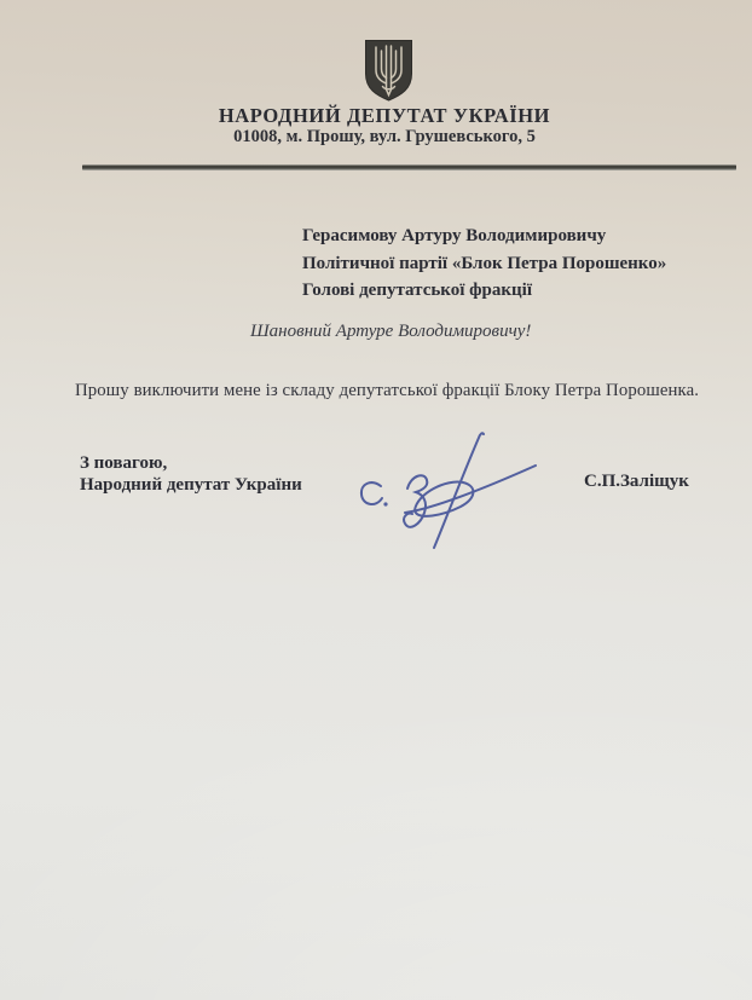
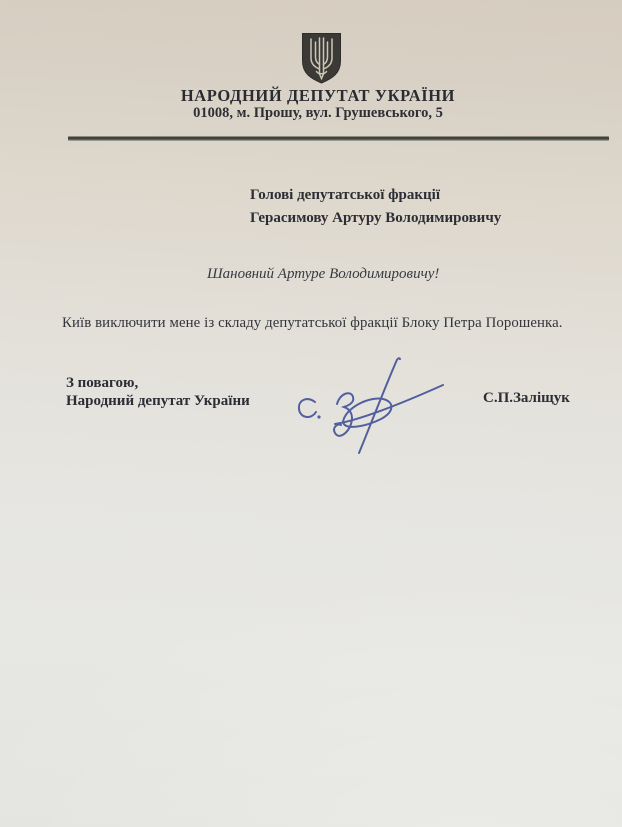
  НАРОДНИЙ ДЕПУТАТ УКРАЇНИ
  01008, м. Прошу, вул. Грушевського, 5
- Герасимову Артуру Володимировичу
+ Голові депутатської фракції
- Політичної партії «Блок Петра Порошенко»
- Голові депутатської фракції
+ Герасимову Артуру Володимировичу
  Шановний Артуре Володимировичу!
- Прошу виключити мене із складу депутатської фракції Блоку Петра Порошенка.
+ Київ виключити мене із складу депутатської фракції Блоку Петра Порошенка.
  З повагою,
  Народний депутат України
  С.П.Заліщук
